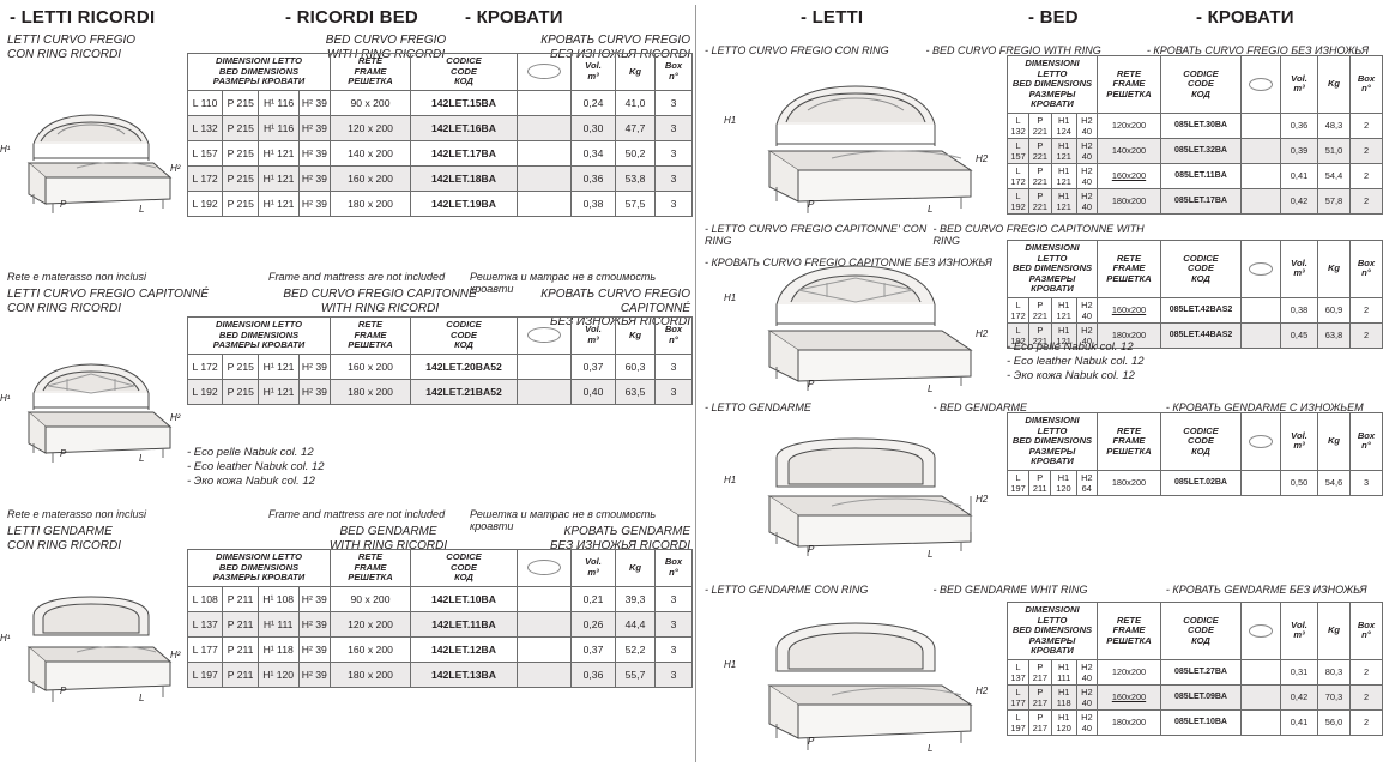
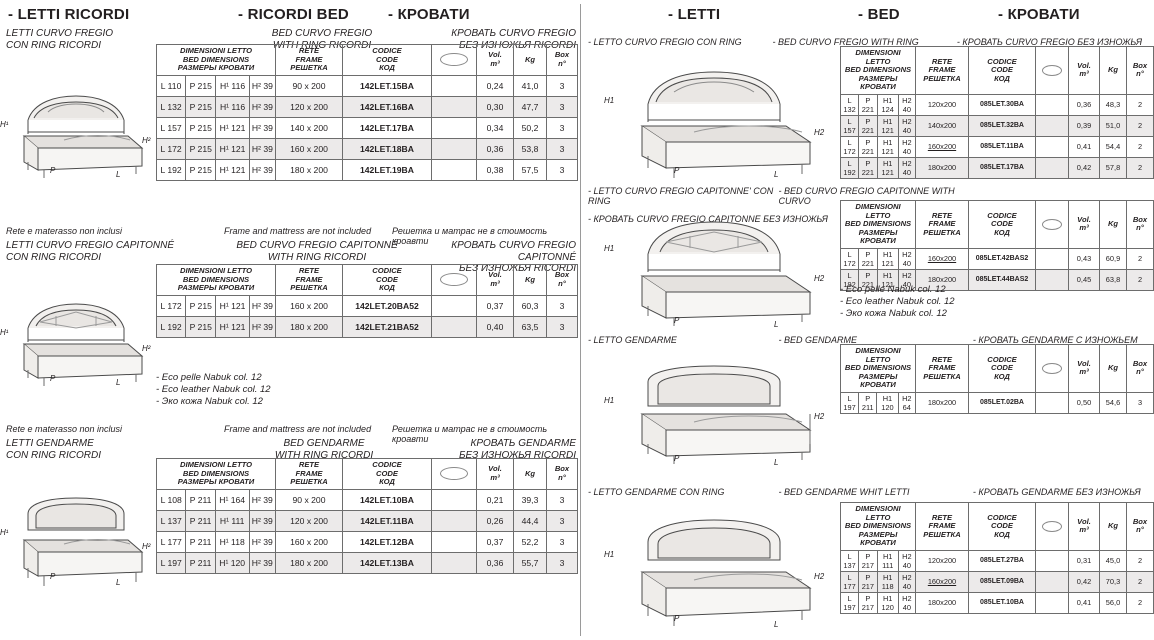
  - LETTI RICORDI
  - RICORDI BED
  - КРОВАТИ
  LETTI CURVO FREGIO
  CON RING RICORDI
  BED CURVO FREGIO
  WITH RING RICORDI
  КРОВАТЬ CURVO FREGIO
  БЕЗ ИЗНОЖЬЯ RICORDI
  DIMENSIONI LETTOBED DIMENSIONSРАЗМЕРЫ КРОВАТИ	RETEFRAMEРЕШЕТКА	CODICECODEКОД		Vol.m³	Kg	Boxn°
  L 110	P 215	H¹ 116	H² 39	90 x 200	142LET.15BA		0,24	41,0	3
  L 132	P 215	H¹ 116	H² 39	120 x 200	142LET.16BA		0,30	47,7	3
  L 157	P 215	H¹ 121	H² 39	140 x 200	142LET.17BA		0,34	50,2	3
  L 172	P 215	H¹ 121	H² 39	160 x 200	142LET.18BA		0,36	53,8	3
  L 192	P 215	H¹ 121	H² 39	180 x 200	142LET.19BA		0,38	57,5	3
  H¹
  P
  L
  H²
  Rete e materasso non inclusi
  Frame and mattress are not included
  Решетка и матрас не в стоимость кроавти
  LETTI CURVO FREGIO CAPITONNÉ
  CON RING RICORDI
  BED CURVO FREGIO CAPITONNÉ
  WITH RING RICORDI
  КРОВАТЬ CURVO FREGIO CAPITONNÉ
  БЕЗ ИЗНОЖЬЯ RICORDI
  DIMENSIONI LETTOBED DIMENSIONSРАЗМЕРЫ КРОВАТИ	RETEFRAMEРЕШЕТКА	CODICECODEКОД		Vol.m³	Kg	Boxn°
  L 172	P 215	H¹ 121	H² 39	160 x 200	142LET.20BA52		0,37	60,3	3
  L 192	P 215	H¹ 121	H² 39	180 x 200	142LET.21BA52		0,40	63,5	3
  H¹
  P
  L
  H²
  - Eco pelle Nabuk col. 12
  - Eco leather Nabuk col. 12
  - Эко кожа Nabuk col. 12
  Rete e materasso non inclusi
  Frame and mattress are not included
  Решетка и матрас не в стоимость кроавти
  LETTI GENDARME
  CON RING RICORDI
  BED GENDARME
  WITH RING RICORDI
  КРОВАТЬ GENDARME
  БЕЗ ИЗНОЖЬЯ RICORDI
  DIMENSIONI LETTOBED DIMENSIONSРАЗМЕРЫ КРОВАТИ	RETEFRAMEРЕШЕТКА	CODICECODEКОД		Vol.m³	Kg	Boxn°
- L 108	P 211	H¹ 108	H² 39	90 x 200	142LET.10BA		0,21	39,3	3
+ L 108	P 211	H¹ 164	H² 39	90 x 200	142LET.10BA		0,21	39,3	3
  L 137	P 211	H¹ 111	H² 39	120 x 200	142LET.11BA		0,26	44,4	3
  L 177	P 211	H¹ 118	H² 39	160 x 200	142LET.12BA		0,37	52,2	3
  L 197	P 211	H¹ 120	H² 39	180 x 200	142LET.13BA		0,36	55,7	3
  H¹
  P
  L
  H²
  - LETTI
  - BED
  - КРОВАТИ
  - LETTO CURVO FREGIO CON RING - BED CURVO FREGIO WITH RING - КРОВАТЬ CURVO FREGIO БЕЗ ИЗНОЖЬЯ
  DIMENSIONI LETTOBED DIMENSIONSРАЗМЕРЫ КРОВАТИ	RETEFRAMEРЕШЕТКА	CODICECODEКОД		Vol.m³	Kg	Boxn°
  L 132	P 221	H1 124	H2 40	120x200			0,36	48,3	2
  L 157	P 221	H1 121	H2 40	140x200			0,39	51,0	2
  L 172	P 221	H1 121	H2 40	160x200			0,41	54,4	2
  L 192	P 221	H1 121	H2 40	180x200			0,42	57,8	2
  H1
  H2
  P
  L
- - LETTO CURVO FREGIO CAPITONNE' CON RING - BED CURVO FREGIO CAPITONNE WITH RING - КРОВАТЬ CURVO FREGIO CAPITONNE БЕЗ ИЗНОЖЬЯ
+ - LETTO CURVO FREGIO CAPITONNE' CON RING - BED CURVO FREGIO CAPITONNE WITH CURVO - КРОВАТЬ CURVO FREGIO CAPITONNE БЕЗ ИЗНОЖЬЯ
  DIMENSIONI LETTOBED DIMENSIONSРАЗМЕРЫ КРОВАТИ	RETEFRAMEРЕШЕТКА	CODICECODEКОД		Vol.m³	Kg	Boxn°
- L 172	P 221	H1 121	H2 40	160x200			0,38	60,9	2
+ L 172	P 221	H1 121	H2 40	160x200			0,43	60,9	2
  L 192	P 221	H1 121	H2 40	180x200			0,45	63,8	2
  - Eco pelle Nabuk col. 12
  - Eco leather Nabuk col. 12
  - Эко кожа Nabuk col. 12
  H1
  H2
  P
  L
  - LETTO GENDARME - BED GENDARME - КРОВАТЬ GENDARME С ИЗНОЖЬЕМ
  DIMENSIONI LETTOBED DIMENSIONSРАЗМЕРЫ КРОВАТИ	RETEFRAMEРЕШЕТКА	CODICECODEКОД		Vol.m³	Kg	Boxn°
  L 197	P 211	H1 120	H2 64	180x200			0,50	54,6	3
  H1
  H2
  P
  L
- - LETTO GENDARME CON RING - BED GENDARME WHIT RING - КРОВАТЬ GENDARME БЕЗ ИЗНОЖЬЯ
+ - LETTO GENDARME CON RING - BED GENDARME WHIT LETTI - КРОВАТЬ GENDARME БЕЗ ИЗНОЖЬЯ
  DIMENSIONI LETTOBED DIMENSIONSРАЗМЕРЫ КРОВАТИ	RETEFRAMEРЕШЕТКА	CODICECODEКОД		Vol.m³	Kg	Boxn°
- L 137	P 217	H1 111	H2 40	120x200			0,31	80,3	2
+ L 137	P 217	H1 111	H2 40	120x200			0,31	45,0	2
  L 177	P 217	H1 118	H2 40	160x200			0,42	70,3	2
  L 197	P 217	H1 120	H2 40	180x200			0,41	56,0	2
  H1
  H2
  P
  L
